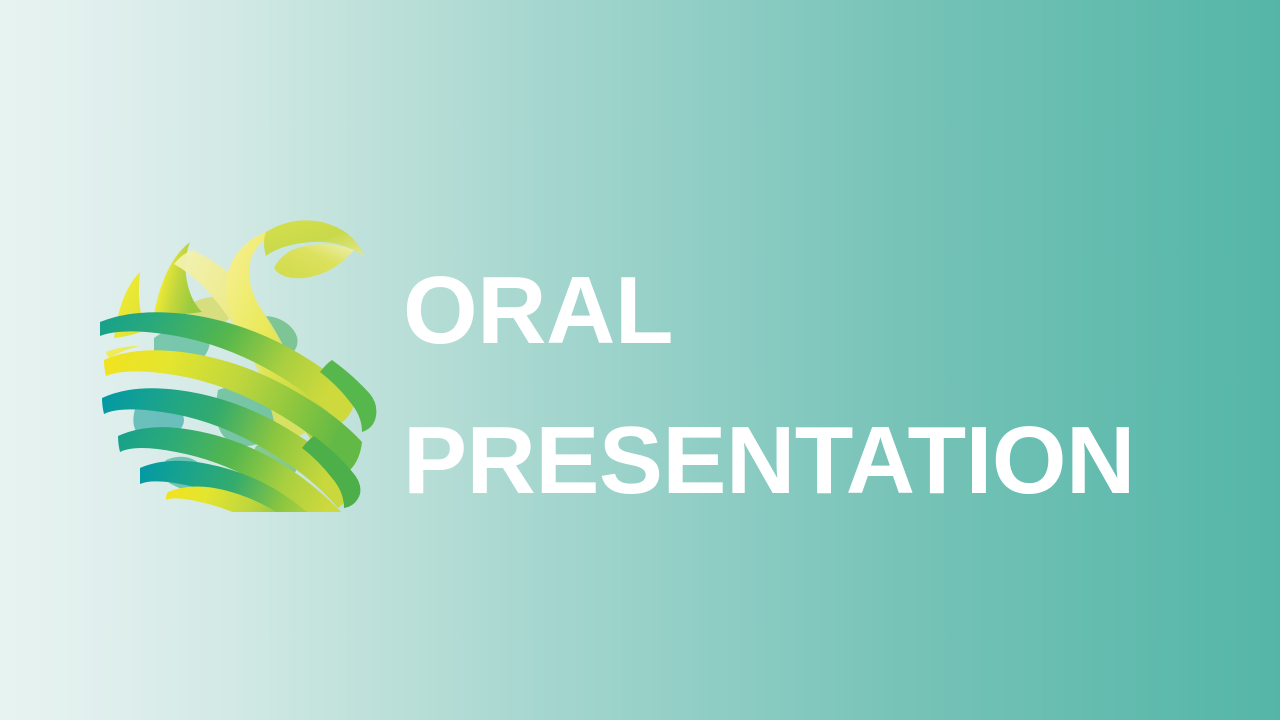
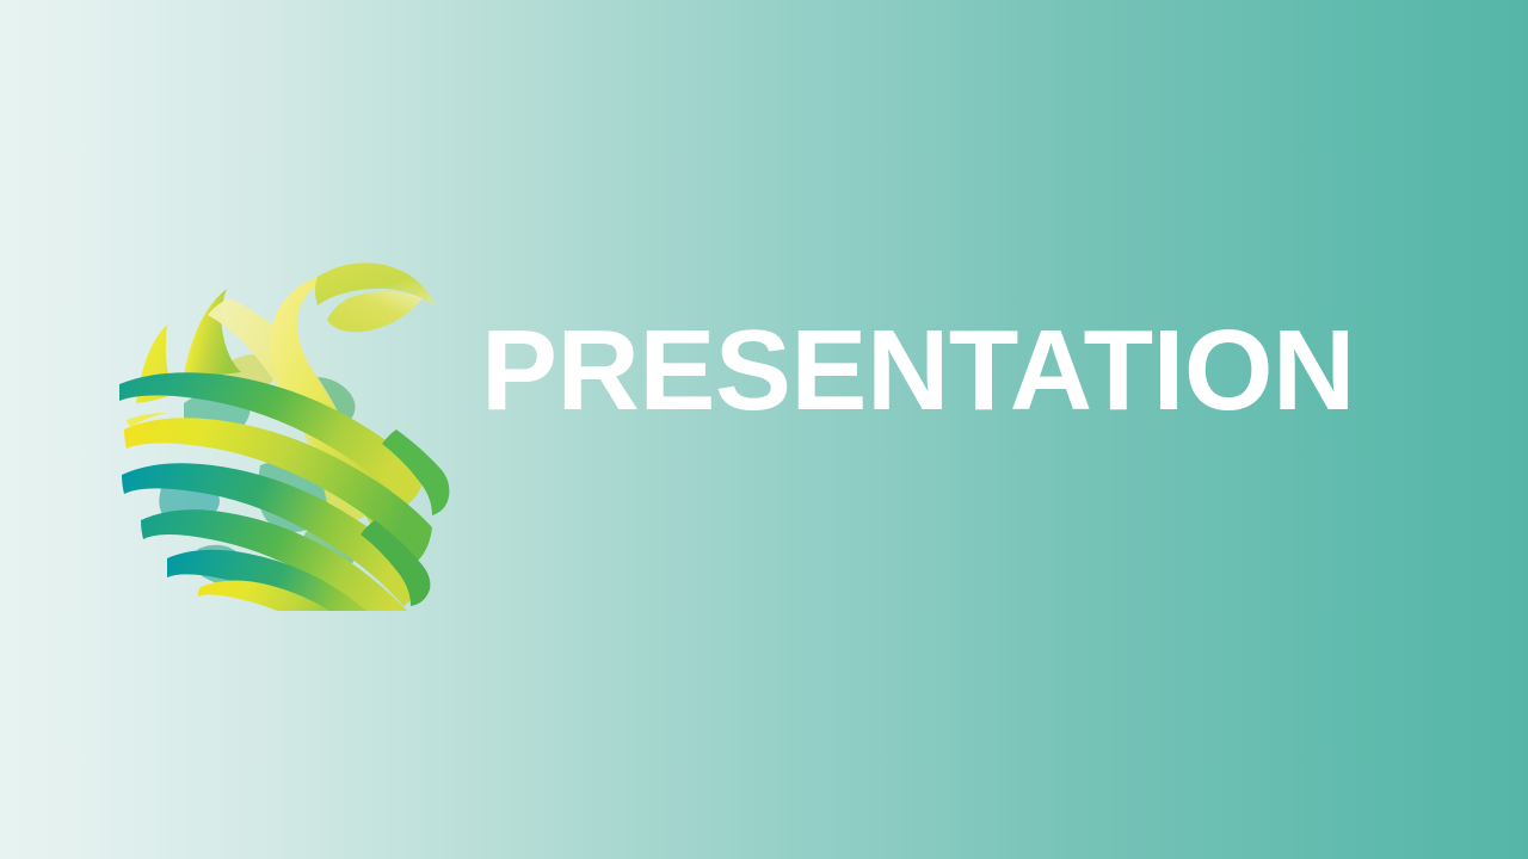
- ORAL
  PRESENTATION
